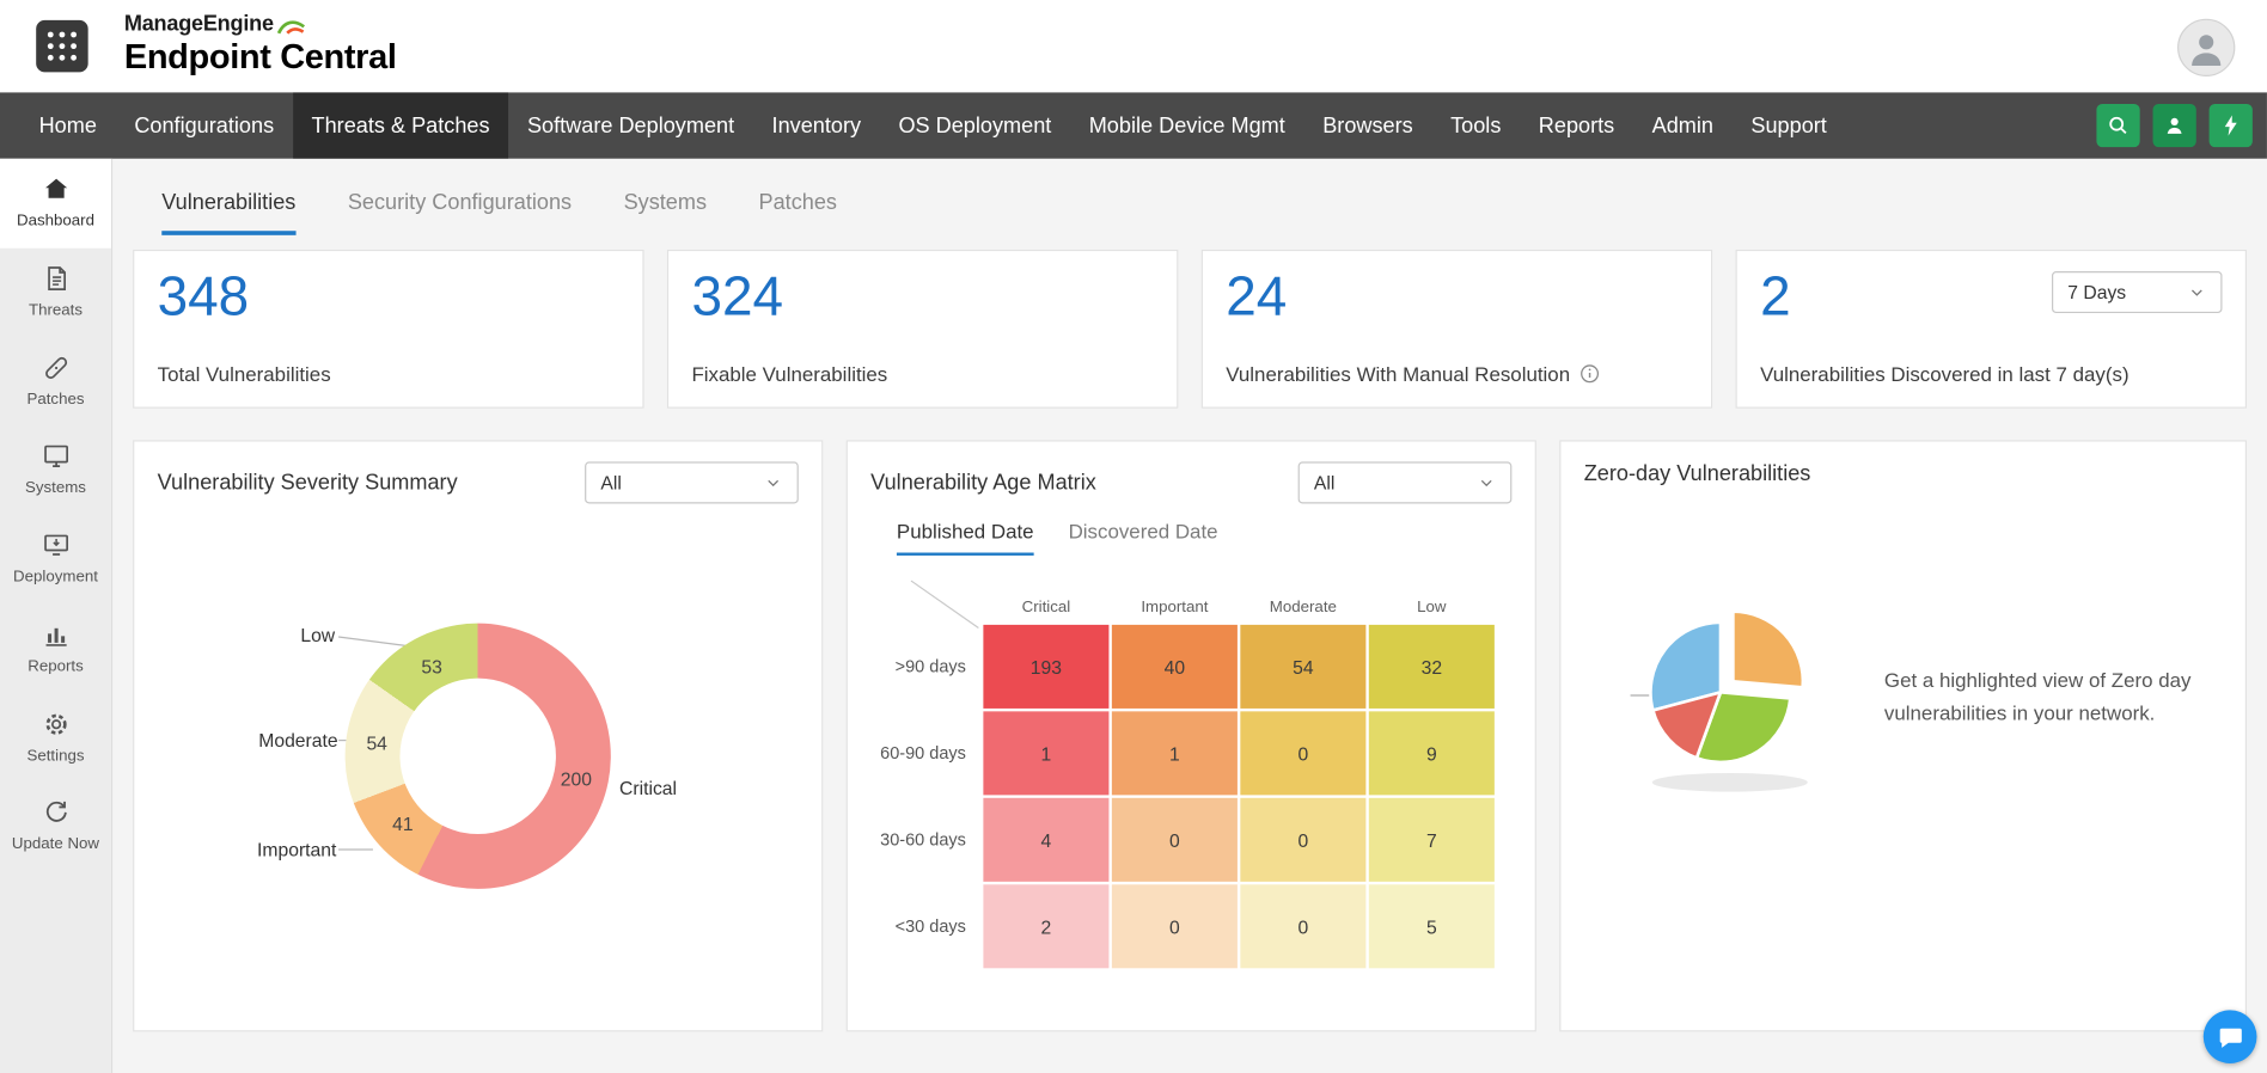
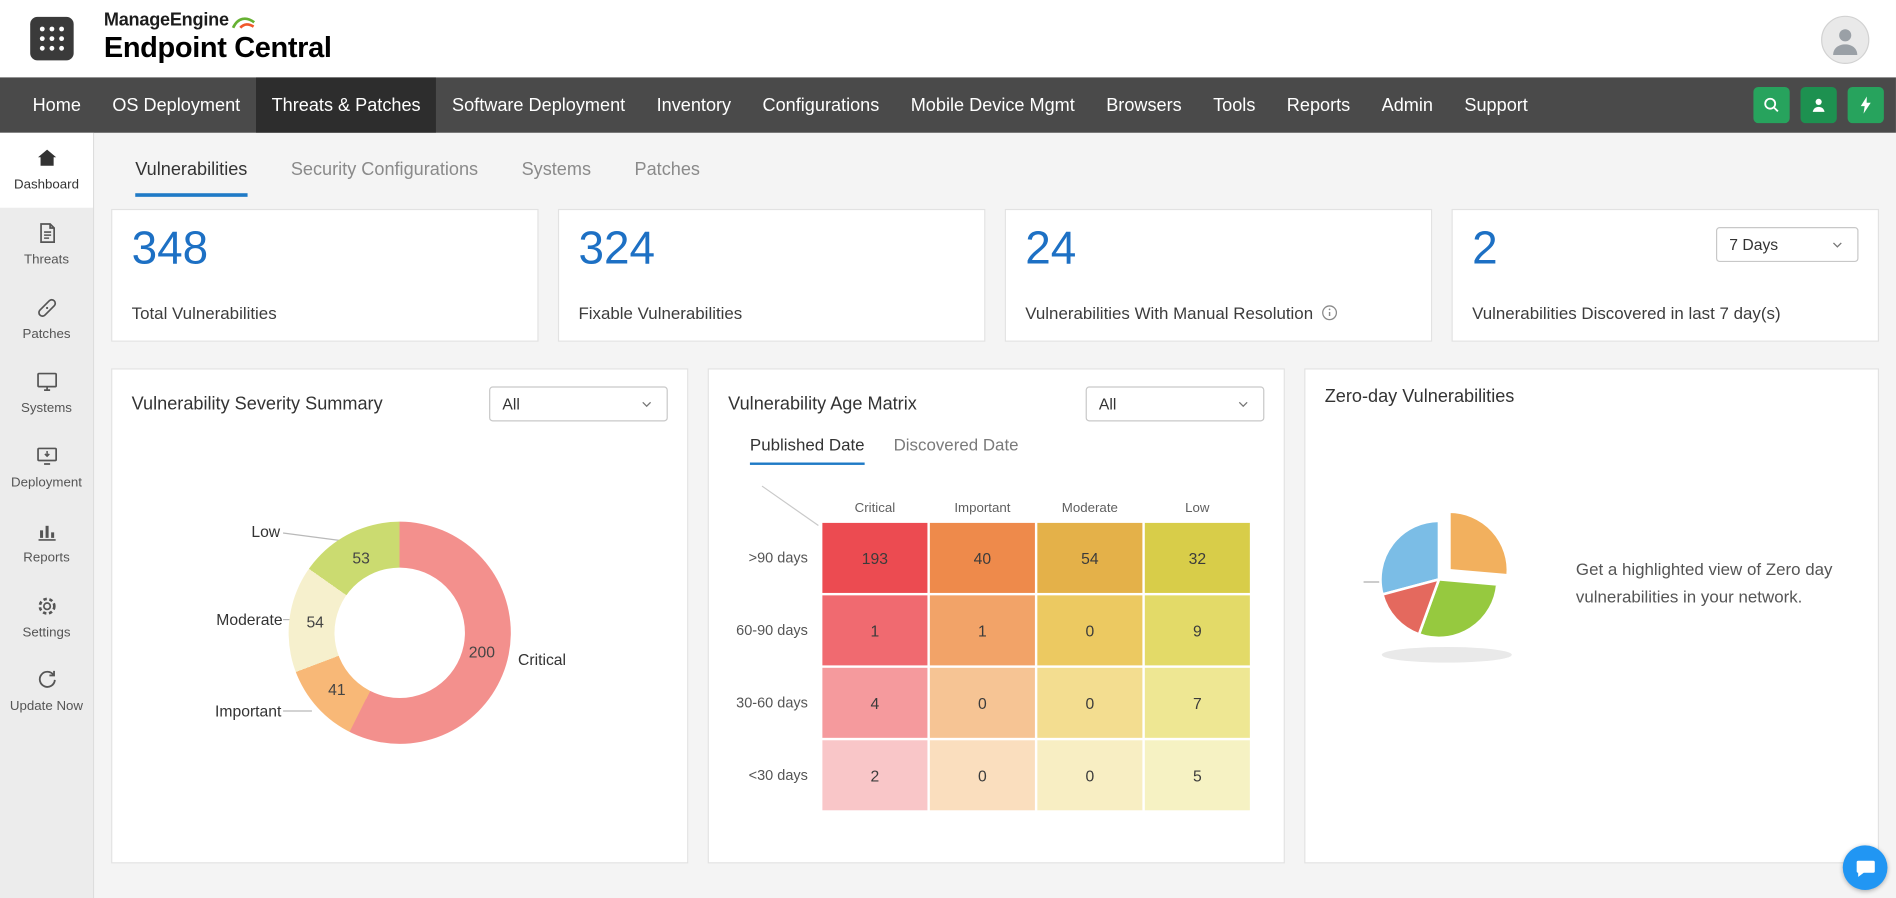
  ManageEngine
  Endpoint Central
  Home
- Configurations
+ OS Deployment
  Threats & Patches
  Software Deployment
  Inventory
- OS Deployment
+ Configurations
  Mobile Device Mgmt
  Browsers
  Tools
  Reports
  Admin
  Support
  Dashboard
  Threats
  Patches
  Systems
  Deployment
  Reports
  Settings
  Update Now
  Vulnerabilities
  Security Configurations
  Systems
  Patches
  348
  Total Vulnerabilities
  324
  Fixable Vulnerabilities
  24
  Vulnerabilities With Manual Resolution
  2
  7 Days
  Vulnerabilities Discovered in last 7 day(s)
  Vulnerability Severity Summary
  All
  200
  41
  54
  53
  Critical
  Important
  Moderate
  Low
  Vulnerability Age Matrix
  All
  Published Date
  Discovered Date
  Critical
  Important
  Moderate
  Low
  >90 days
  193
  40
  54
  32
  60-90 days
  1
  1
  0
  9
  30-60 days
  4
  0
  0
  7
  <30 days
  2
  0
  0
  5
  Zero-day Vulnerabilities
  Get a highlighted view of Zero day vulnerabilities in your network.
